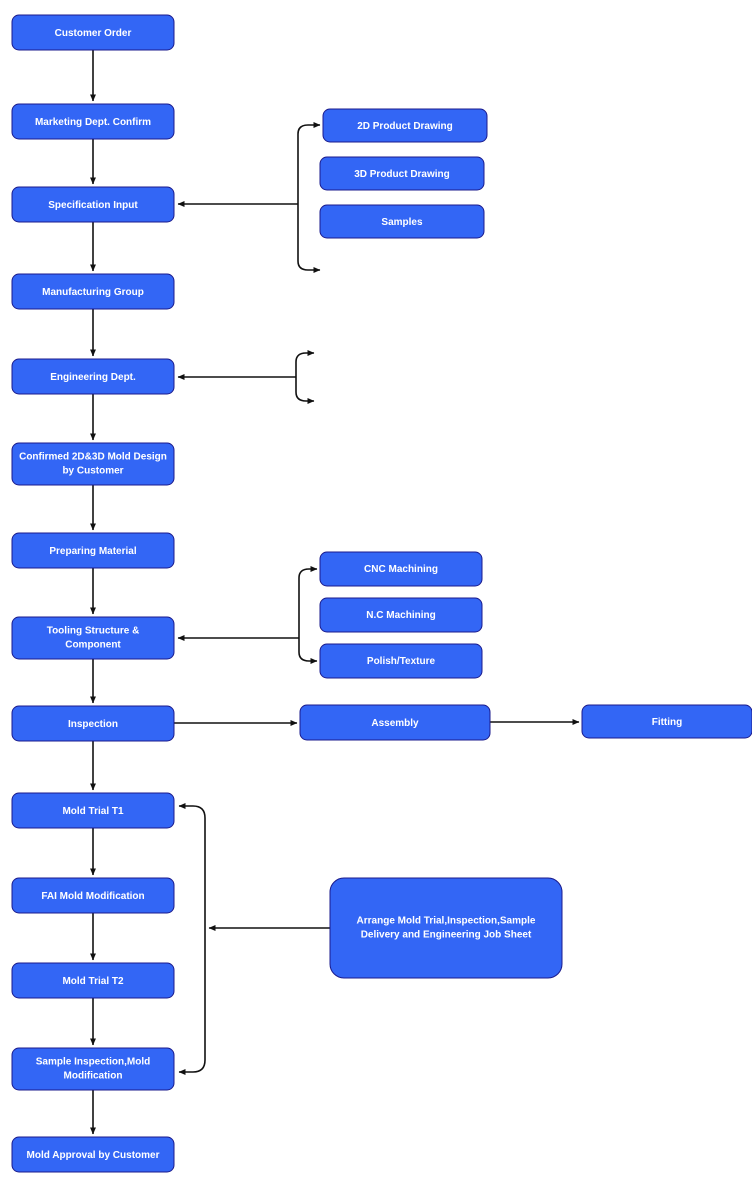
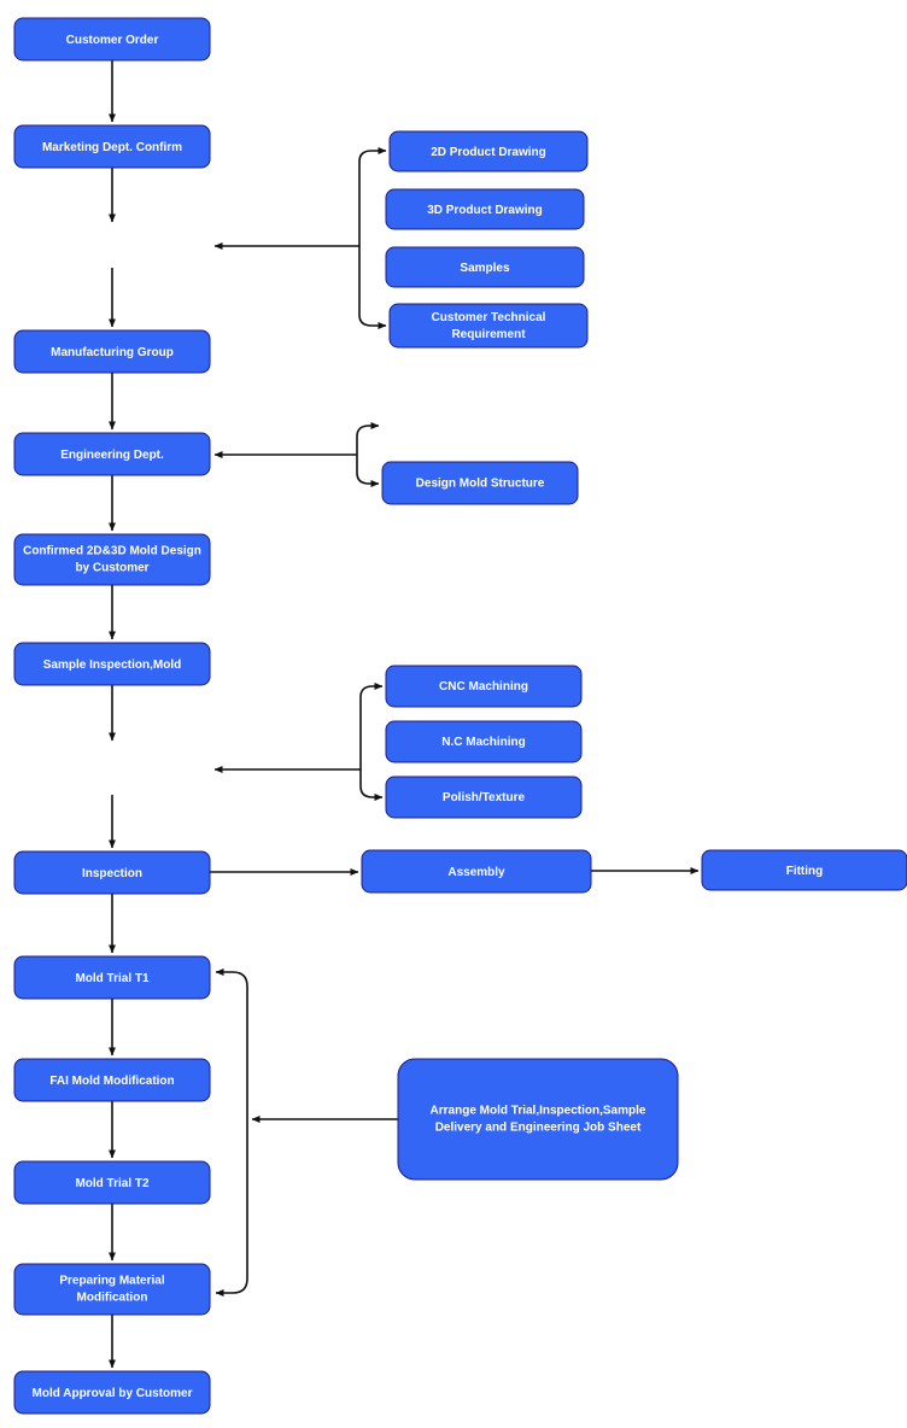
  Customer Order
  Marketing Dept. Confirm
- Specification Input
  Manufacturing Group
  Engineering Dept.
  Confirmed 2D&3D Mold Design
  by Customer
- Preparing Material
+ Sample Inspection,Mold
- Tooling Structure &
- Component
  Inspection
  Mold Trial T1
  FAI Mold Modification
  Mold Trial T2
- Sample Inspection,Mold
+ Preparing Material
  Modification
  Mold Approval by Customer
  2D Product Drawing
  3D Product Drawing
  Samples
+ Customer Technical
+ Requirement
+ Design Mold Structure
  CNC Machining
  N.C Machining
  Polish/Texture
  Assembly
  Fitting
  Arrange Mold Trial,Inspection,Sample
  Delivery and Engineering Job Sheet
